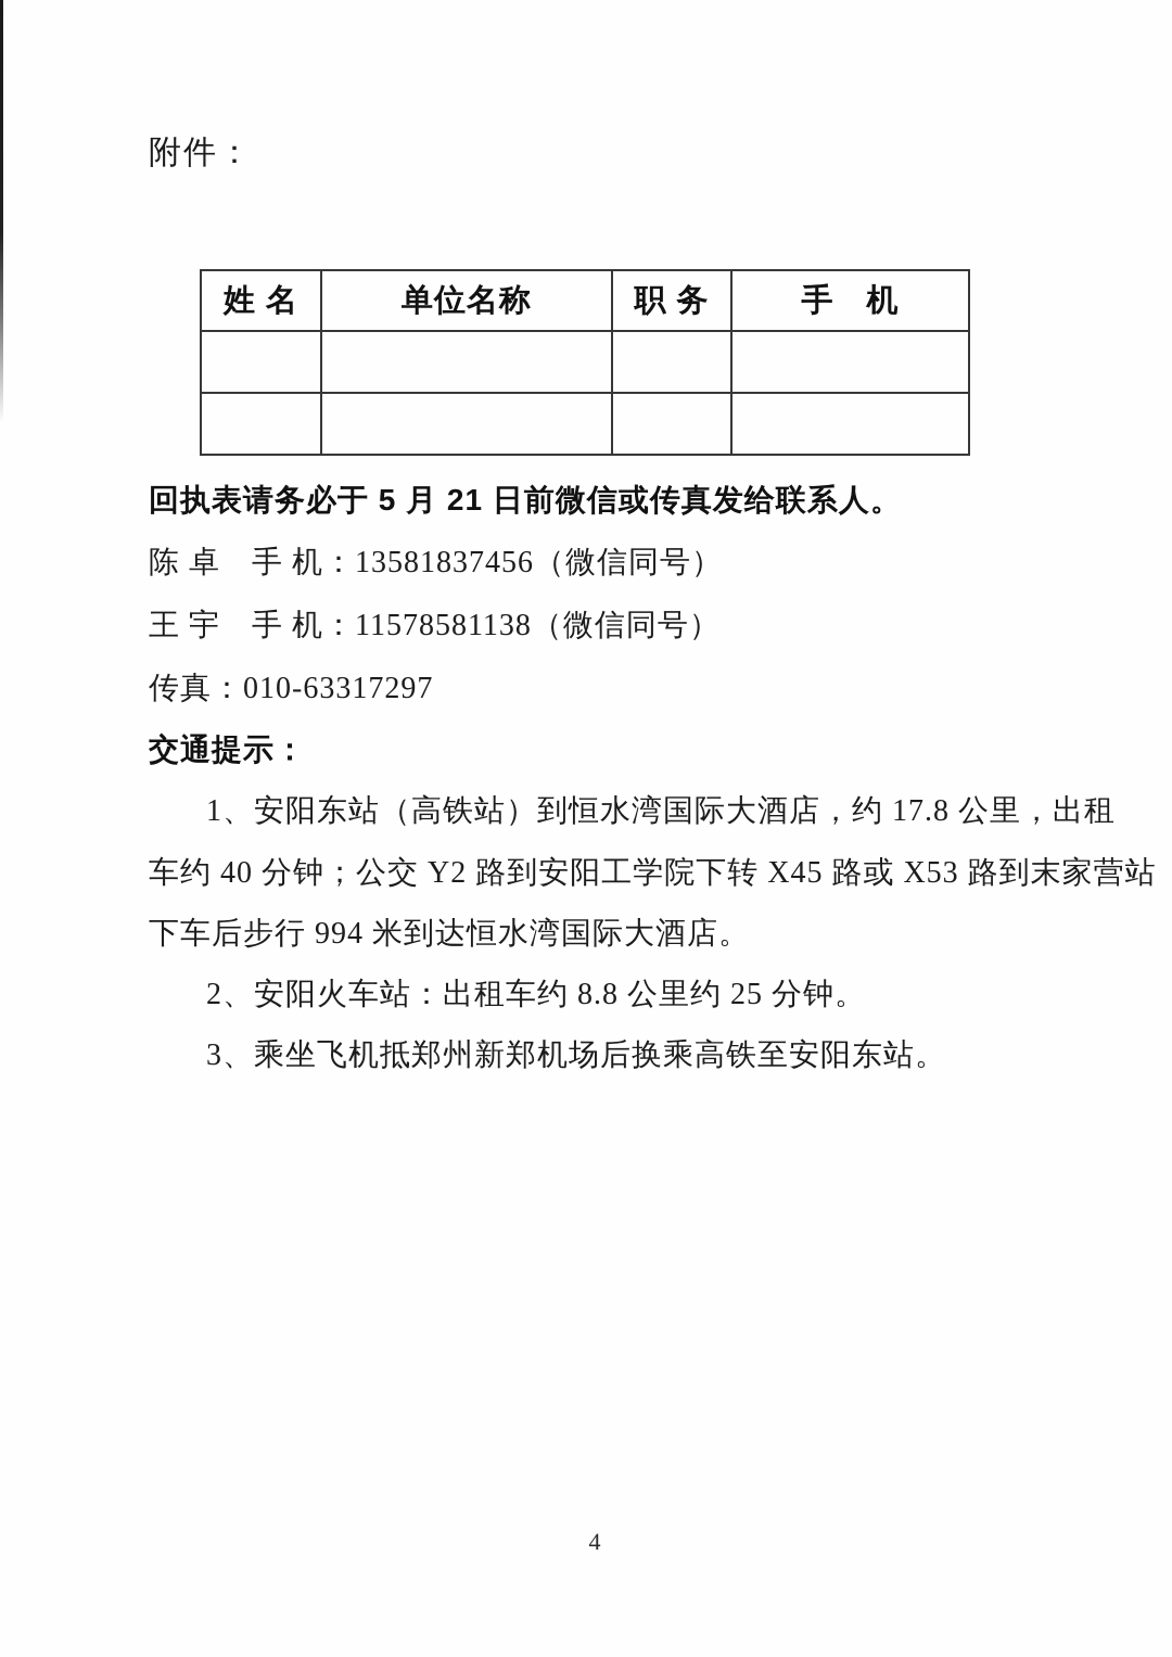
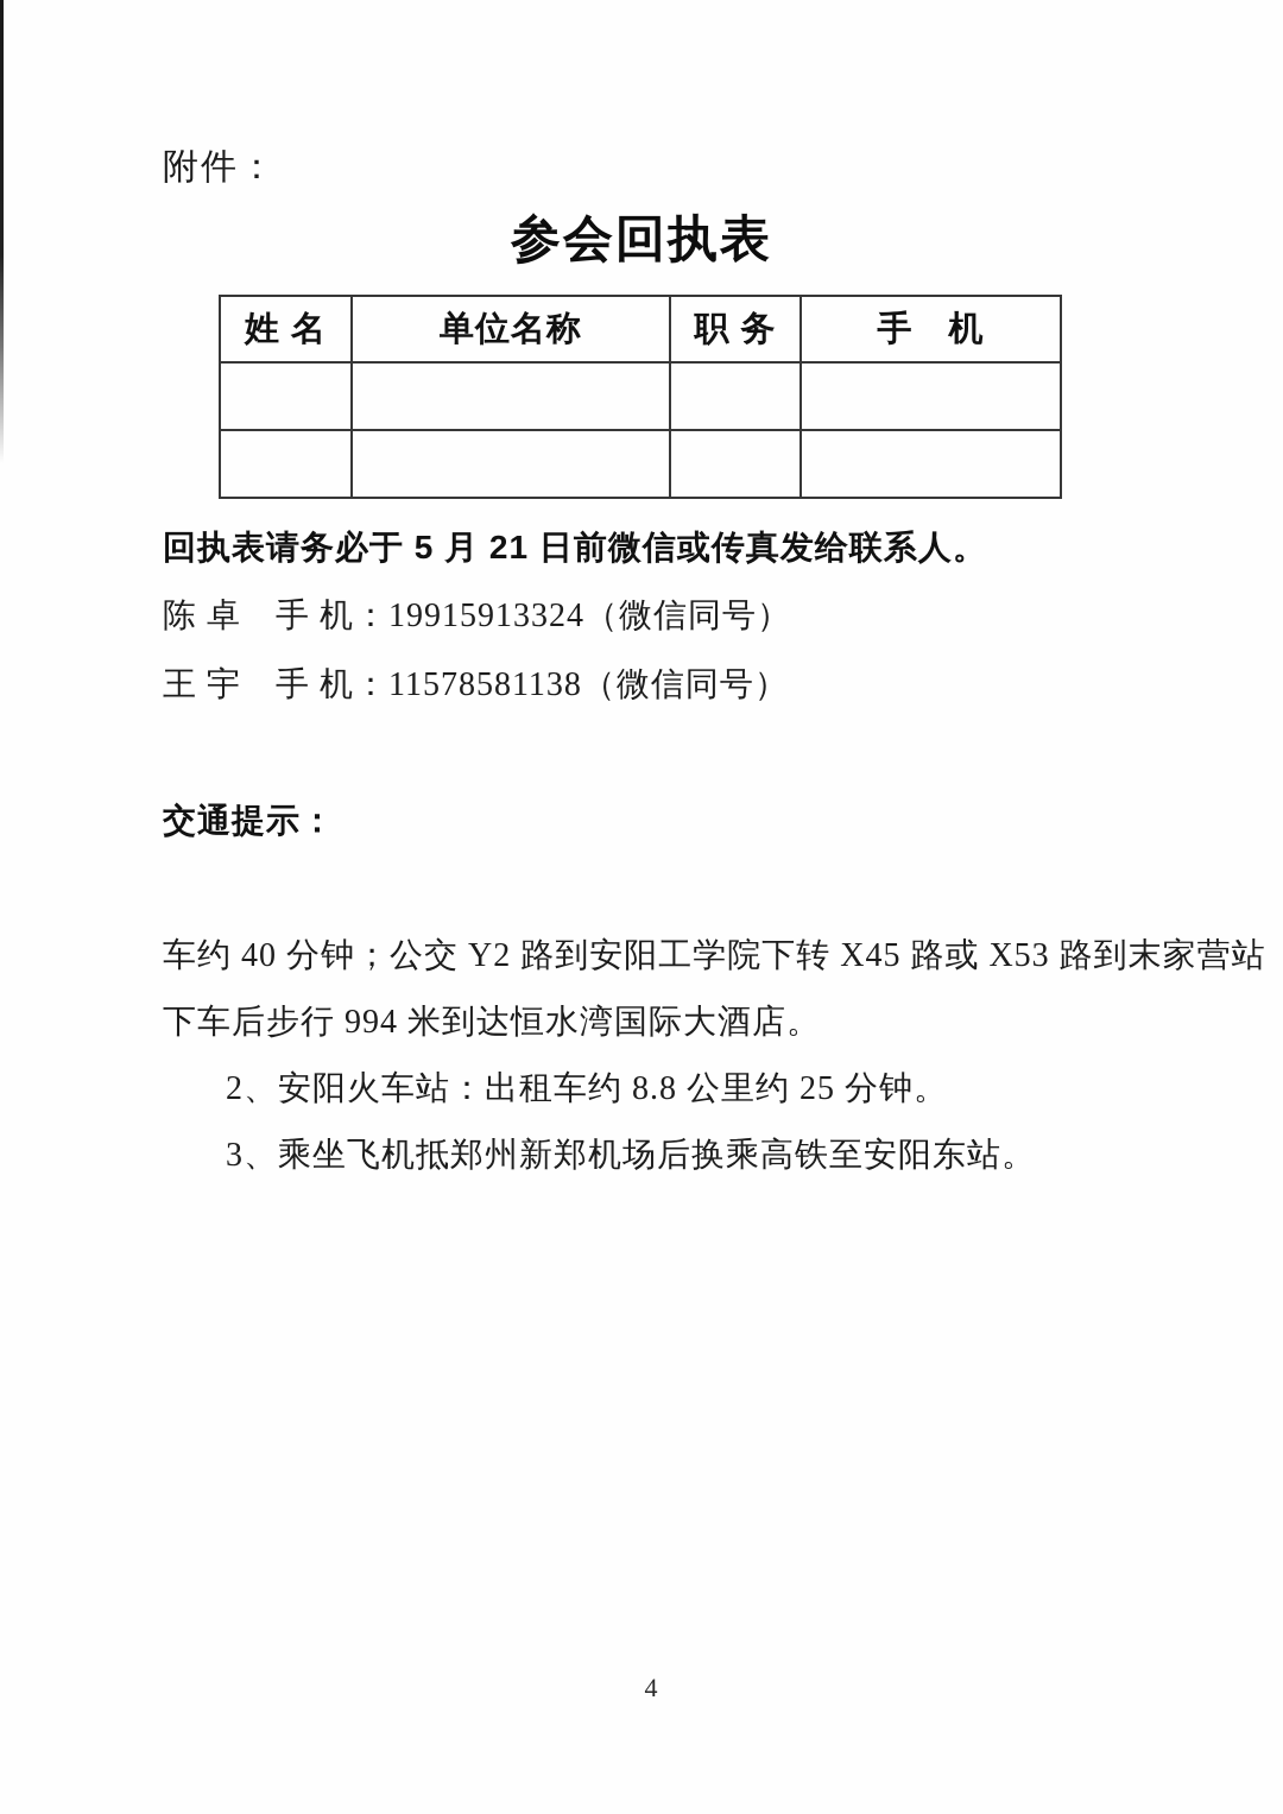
  附件：
+ 参会回执表
  姓 名	单位名称	职 务	手 机
  回执表请务必于 5 月 21 日前微信或传真发给联系人。
- 陈 卓 手 机：13581837456（微信同号）
+ 陈 卓 手 机：19915913324（微信同号）
  王 宇 手 机：11578581138（微信同号）
- 传真：010-63317297
  交通提示：
- 1、安阳东站（高铁站）到恒水湾国际大酒店，约 17.8 公里，出租
  车约 40 分钟；公交 Y2 路到安阳工学院下转 X45 路或 X53 路到末家营站
  下车后步行 994 米到达恒水湾国际大酒店。
  2、安阳火车站：出租车约 8.8 公里约 25 分钟。
  3、乘坐飞机抵郑州新郑机场后换乘高铁至安阳东站。
  4
